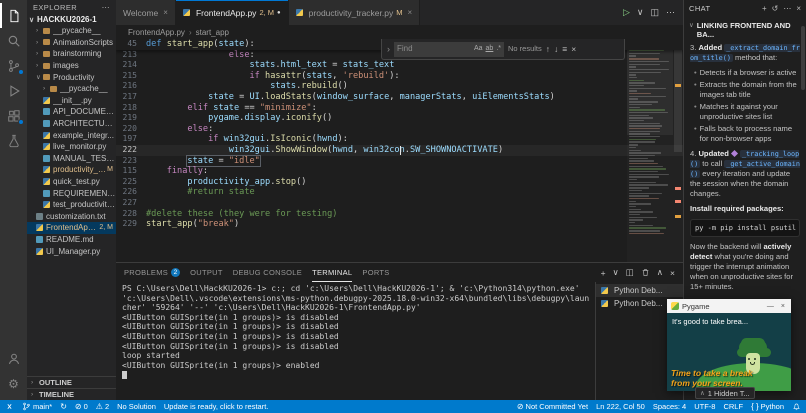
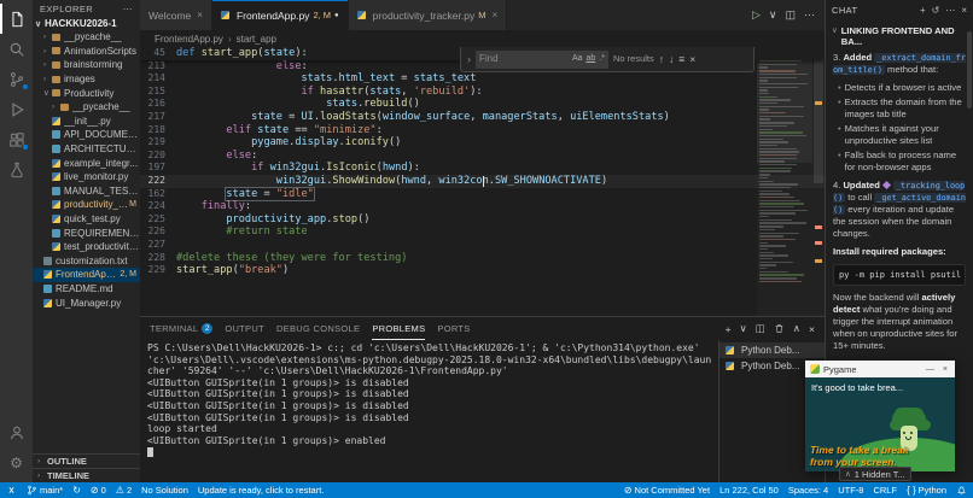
  ⚙
  EXPLORER
  ⋯
  HACKKU2026-1
  __pycache__
  AnimationScripts
  brainstorming
  images
  Productivity
  __pycache__
  __init__.py
  ARCHITECTURE
  example_integr...
  live_monitor.py
  productivity_tra
  quick_test.py
  REQUIREMENTS
  test_productivity_
  customization.txt
  FrontendApp.p
  README.md
  UI_Manager.py
  OUTLINE
  TIMELINE
  Welcome
  ×
  FrontendApp.py
  2, M
  productivity_tracker.py
  M
  ×
  ▷
  ∨
  ◫
  ⋯
  FrontendApp.py
  ›
  start_app
  45
  def start_app(state):
  213
  else:
  214
  stats.html_text = stats_text
  215
  if hasattr(stats, 'rebuild'):
  216
  stats.rebuild()
  217
  state = UI.loadStats(window_surface, managerStats, uiElementsStats)
  218
  elif state == "minimize":
  219
  pygame.display.iconify()
  220
  else:
  197
  if win32gui.IsIconic(hwnd):
  222
  win32gui.ShowWindow(hwnd, win32con.SW_SHOWNOACTIVATE)
- 223
+ 162
  state = "idle"
- 115
+ 224
  finally:
  225
  productivity_app.stop()
  226
  #return state
  227
  228
  #delete these (they were for testing)
  229
  start_app("break")
  ›
  Find
  No results
  ↑
  ↓
  ≡
  ×
- PROBLEMS
+ TERMINAL
  OUTPUT
  DEBUG CONSOLE
- TERMINAL
+ PROBLEMS
  PORTS
  +
  ∨
  ◫
  ∧
  ×
  PS C:\Users\Dell\HackKU2026-1> c:; cd 'c:\Users\Dell\HackKU2026-1'; & 'c:\Python314\python.exe' 'c:\Users\Dell\.vscode\extensions\ms-python.debugpy-2025.18.0-win32-x64\bundled\libs\debugpy\launcher' '59264' '--' 'c:\Users\Dell\HackKU2026-1\FrontendApp.py'
  <UIButton GUISprite(in 1 groups)> is disabled
  <UIButton GUISprite(in 1 groups)> is disabled
  <UIButton GUISprite(in 1 groups)> is disabled
  <UIButton GUISprite(in 1 groups)> is disabled
  loop started
  <UIButton GUISprite(in 1 groups)> enabled
  Python Deb...
  Python Deb...
  CHAT
  +
  ↺
  ⋯
  ×
  LINKING FRONTEND AND BA...
  3. Added _extract_domain_from_title() method that:
  •
  Detects if a browser is active
  •
  Extracts the domain from the images tab title
  •
  Matches it against your unproductive sites list
  •
  Falls back to process name for non-browser apps
  4. Updated _tracking_loop() to call _get_active_domain() every iteration and update the session when the domain changes.
  Install required packages:
  py -m pip install psutil
  Now the backend will actively detect what you're doing and trigger the interrupt animation when on unproductive sites for 15+ minutes.
  1 Hidden T...
  Pygame
  It's good to take brea...
  Time to take a break from your screen.
  main*
  ↻
  ⊘
  0
  ⚠
  2
  No Solution
  Update is ready, click to restart.
  ⊘
  Not Committed Yet
  Ln 222, Col 50
  Spaces: 4
  UTF-8
  CRLF
  { }
  Python
